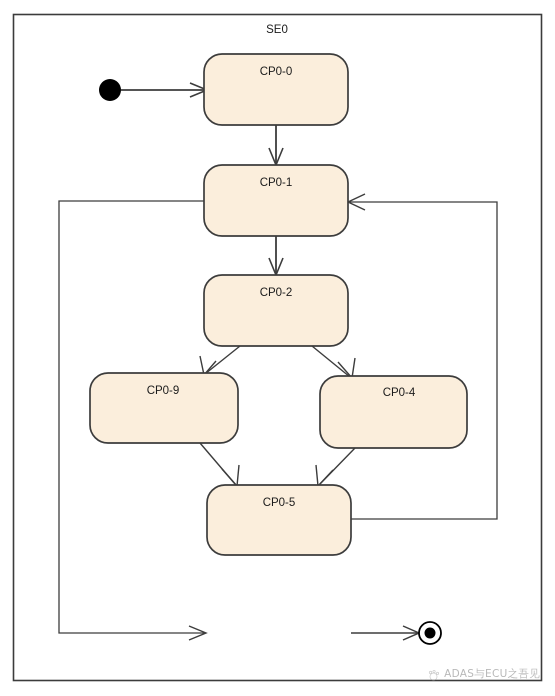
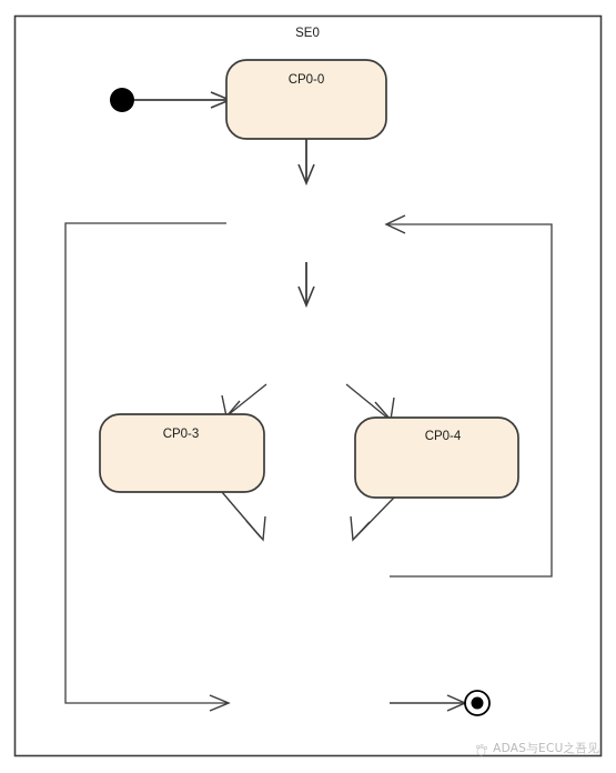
  SE0
  CP0-0
- CP0-1
- CP0-2
- CP0-9
+ CP0-3
  CP0-4
- CP0-5
  ADAS与ECU之吾见
